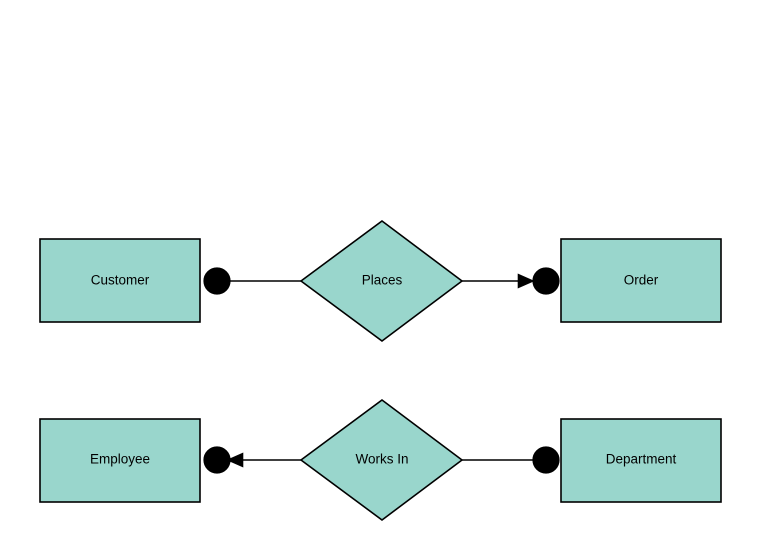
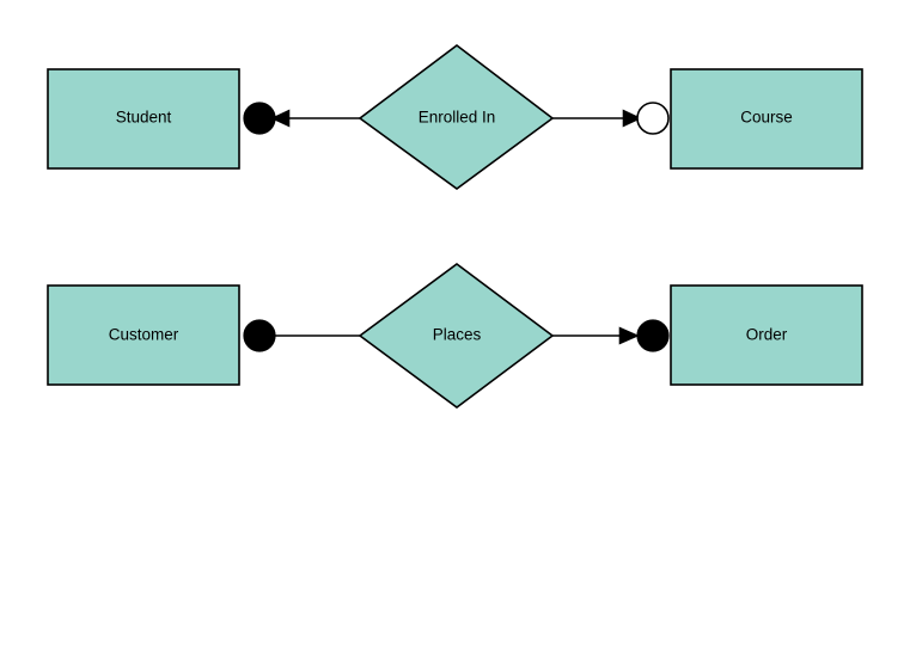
+ Student
+ Course
+ Enrolled In
  Customer
  Order
  Places
- Employee
- Department
- Works In
